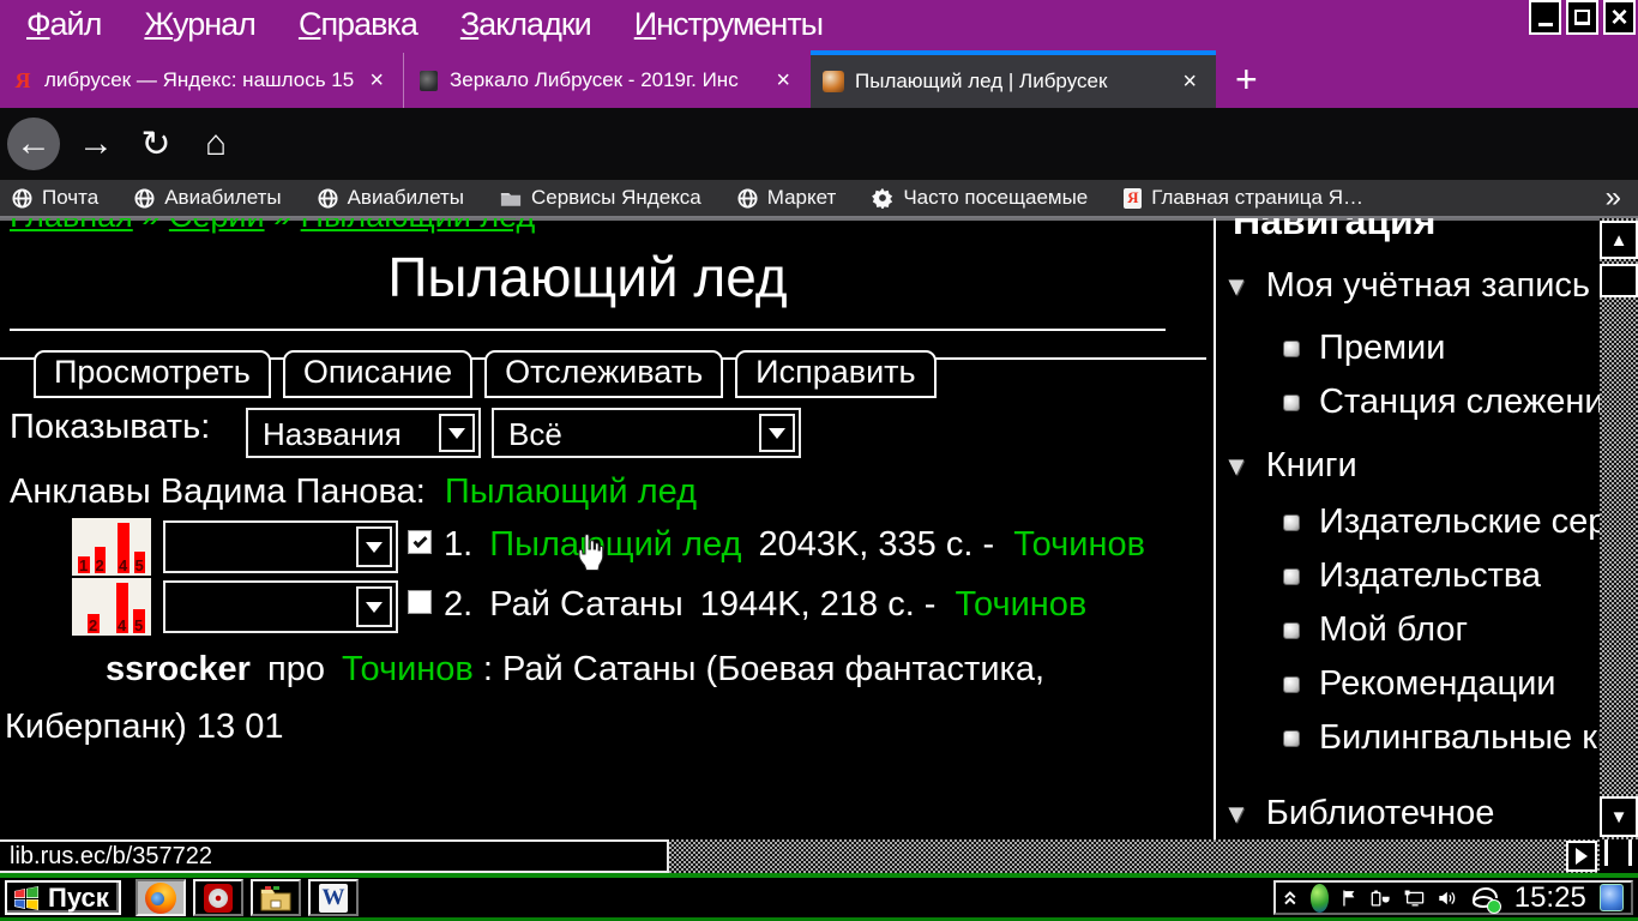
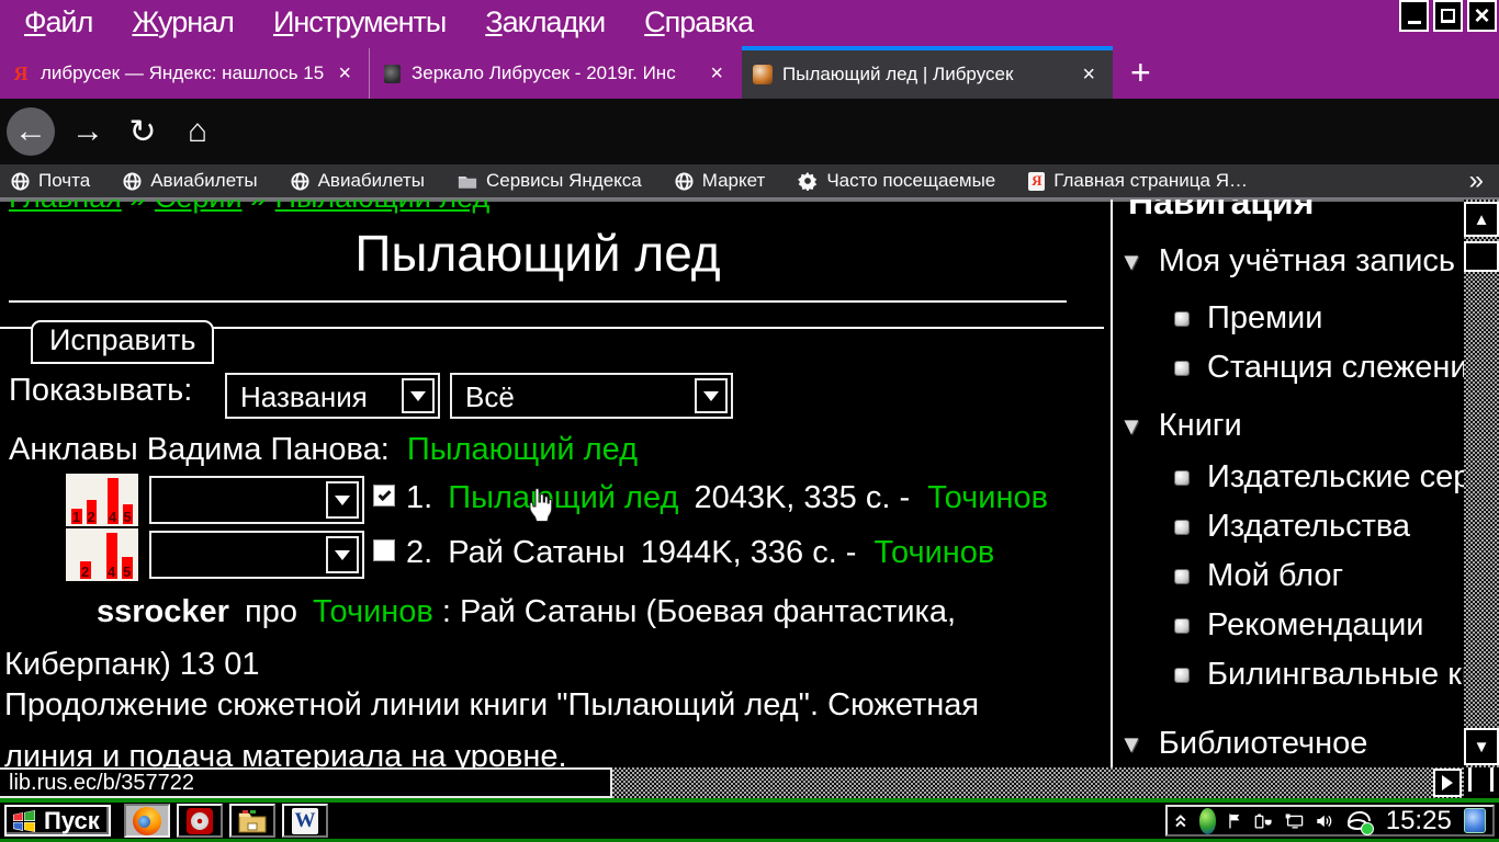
  Файл
  Журнал
- Справка
+ Инструменты
  Закладки
- Инструменты
+ Справка
  ×
  Я
  либрусек — Яндекс: нашлось 15
  ×
  Зеркало Либрусек - 2019г. Инс
  ×
  Пылающий лед | Либрусек
  ×
  +
  ←
  →
  ↻
  ⌂
  Почта
  Авиабилеты
  Авиабилеты
  Сервисы Яндекса
  Маркет
  Часто посещаемые
  Я
  Главная страница Я…
  »
  Пылающий лед
- Просмотреть
- Описание
- Отслеживать
  Исправить
  Показывать:
  Названия
  Всё
  Анклавы Вадима Панова: Пылающий лед
  1
  2
  4
  5
  1. Пылащий лед 2043K, 335 с. - Точинов
  2
  4
  5
- 2. Рай Сатаны 1944K, 218 с. - Точинов
+ 2. Рай Сатаны 1944K, 336 с. - Точинов
  ssrocker про Точинов : Рай Сатаны (Боевая фантастика, Киберпанк) 13 01
+ Продолжение сюжетной линии книги "Пылающий лед". Сюжетная линия и подача материала на уровне.
  Навигация
  ▼
  Моя учётная запись
  Премии
  Станция слежени
  ▼
  Книги
  Издательские сер
  Издательства
  Мой блог
  Рекомендации
  Билингвальные к
  ▼
  Библиотечное
  ▲
  ▼
  lib.rus.ec/b/357722
  Пуск
  W
  15:25
